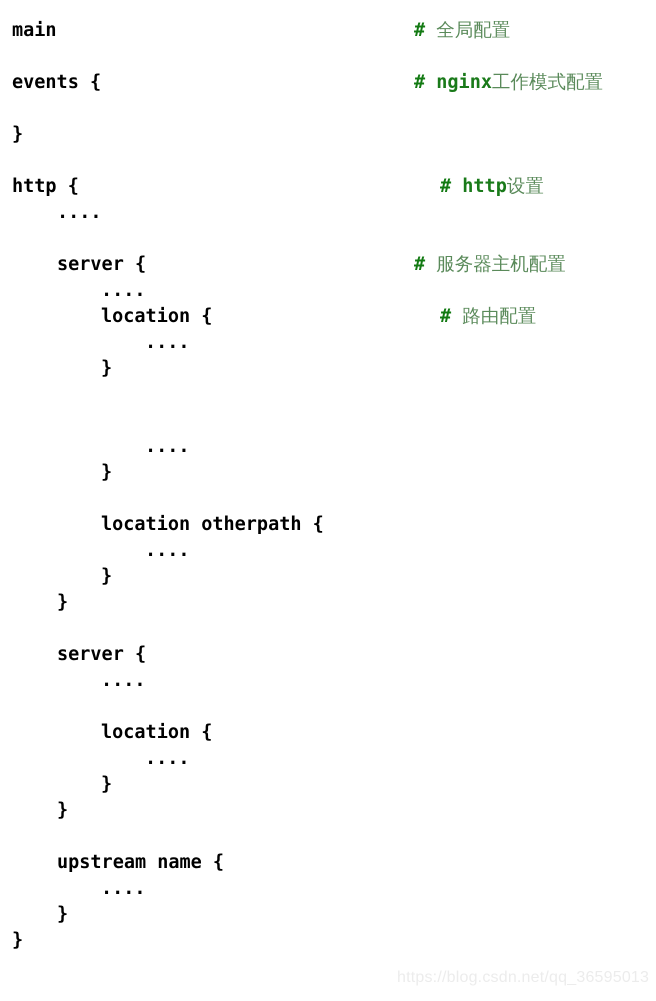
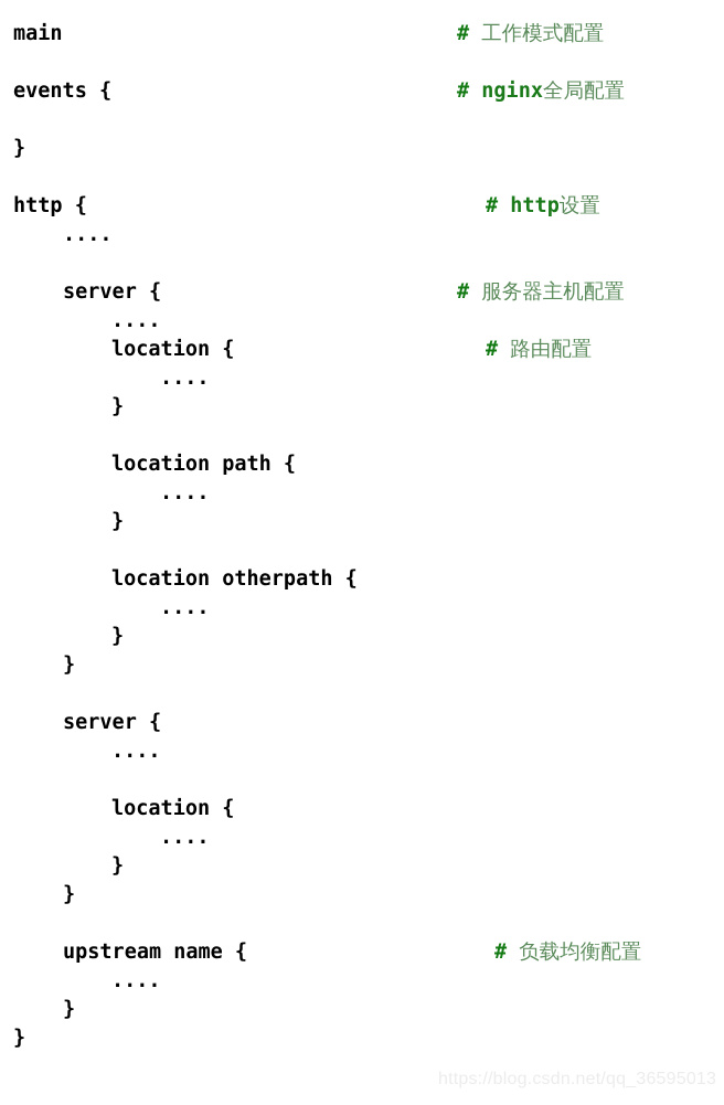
  main
- # 全局配置
+ # 工作模式配置
  events {
- # nginx工作模式配置
+ # nginx全局配置
  }
  http {
  # http设置
  ....
  server {
  # 服务器主机配置
  ....
  location {
  # 路由配置
  ....
  }
+ location path {
  ....
  }
  location otherpath {
  ....
  }
  }
  server {
  ....
  location {
  ....
  }
  }
  upstream name {
+ # 负载均衡配置
  ....
  }
  }
